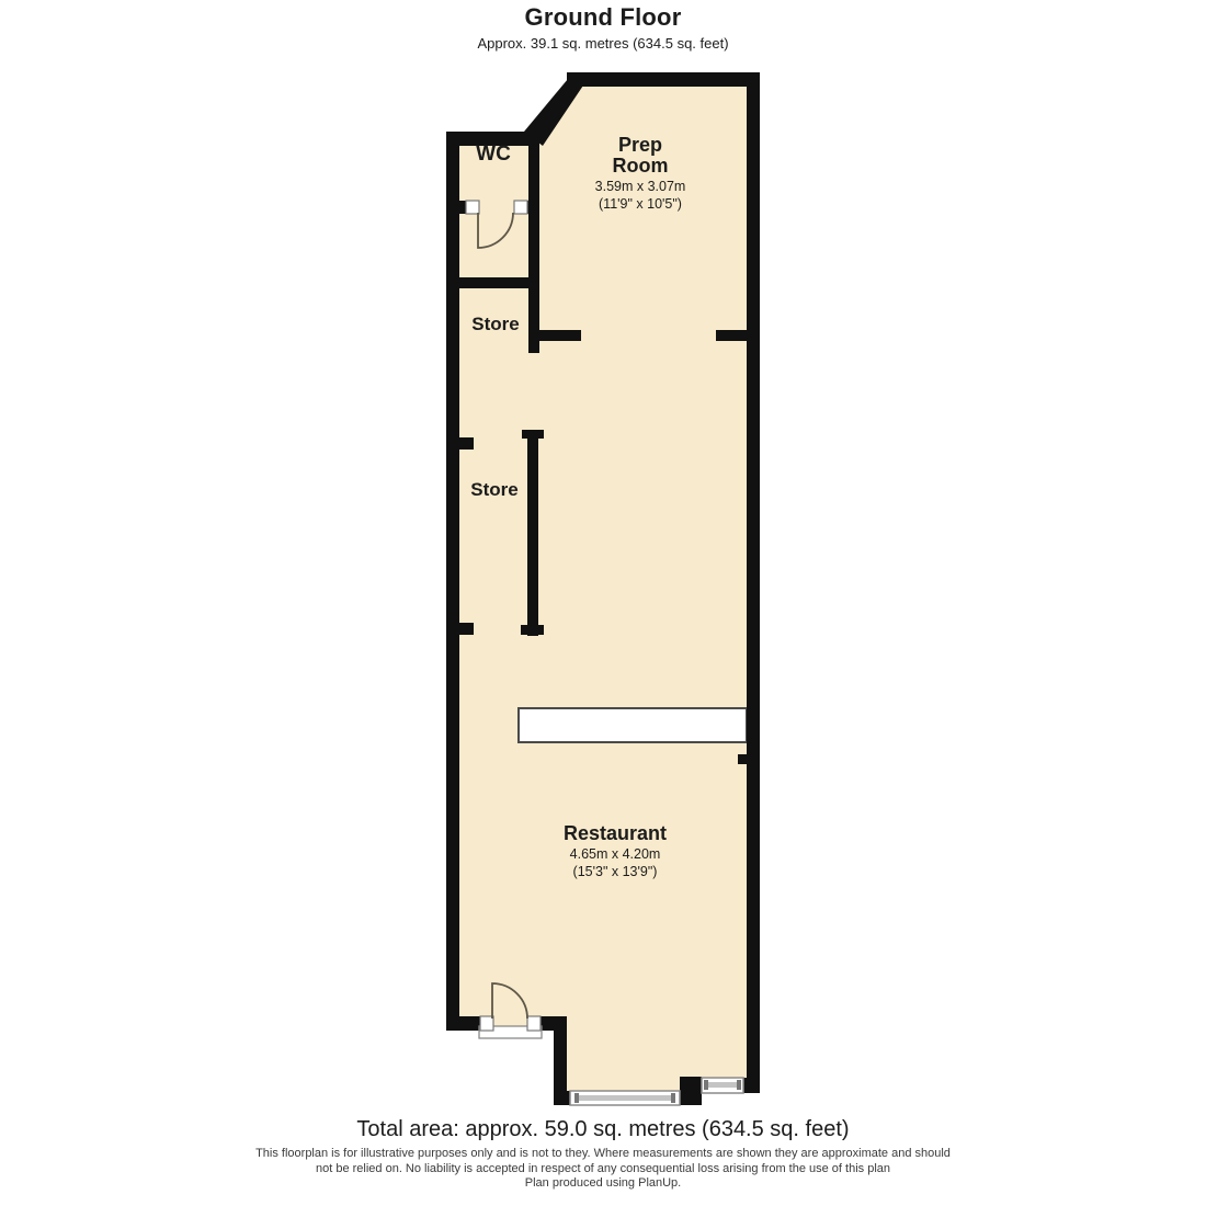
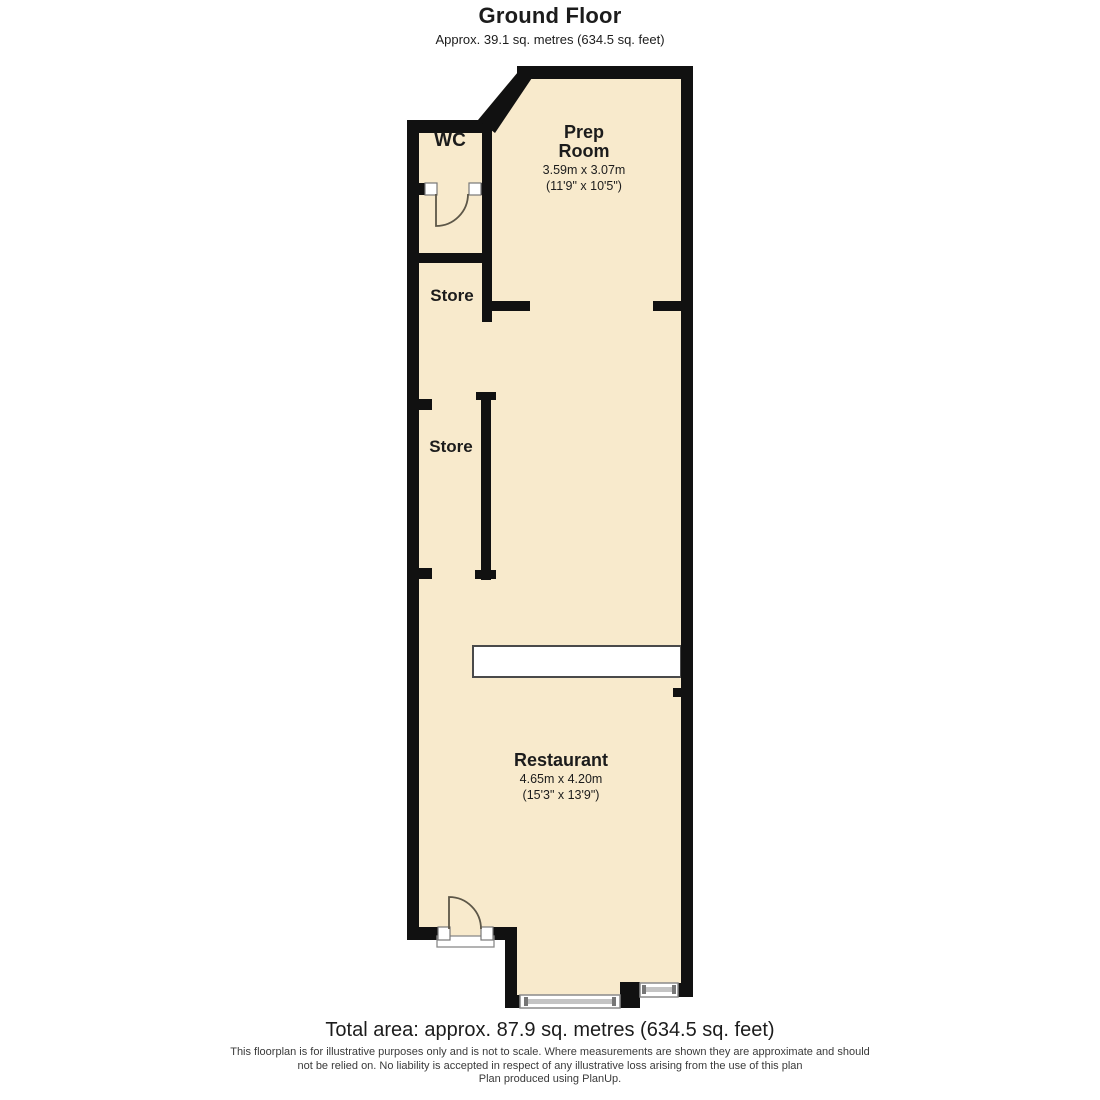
  Ground Floor
  Approx. 39.1 sq. metres (634.5 sq. feet)
  WC
  Prep
  Room
  3.59m x 3.07m
  (11'9" x 10'5")
  Store
  Store
  Restaurant
  4.65m x 4.20m
  (15'3" x 13'9")
- Total area: approx. 59.0 sq. metres (634.5 sq. feet)
+ Total area: approx. 87.9 sq. metres (634.5 sq. feet)
- This floorplan is for illustrative purposes only and is not to they. Where measurements are shown they are approximate and should
+ This floorplan is for illustrative purposes only and is not to scale. Where measurements are shown they are approximate and should
- not be relied on. No liability is accepted in respect of any consequential loss arising from the use of this plan
+ not be relied on. No liability is accepted in respect of any illustrative loss arising from the use of this plan
  Plan produced using PlanUp.
